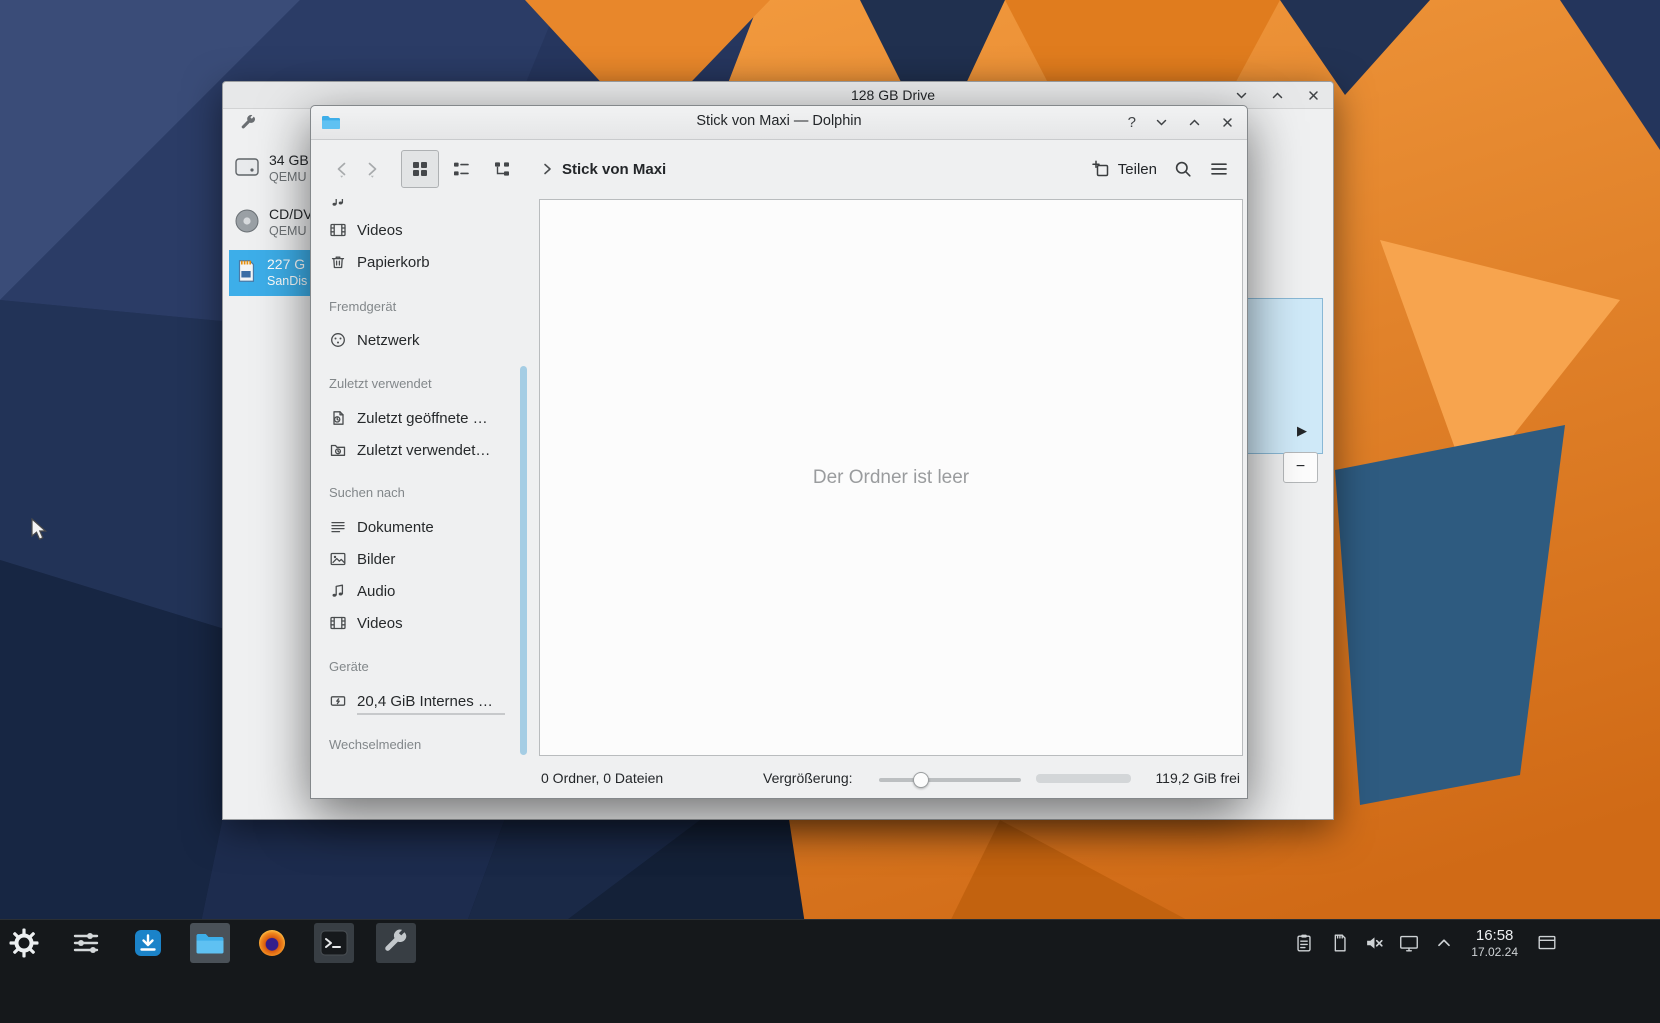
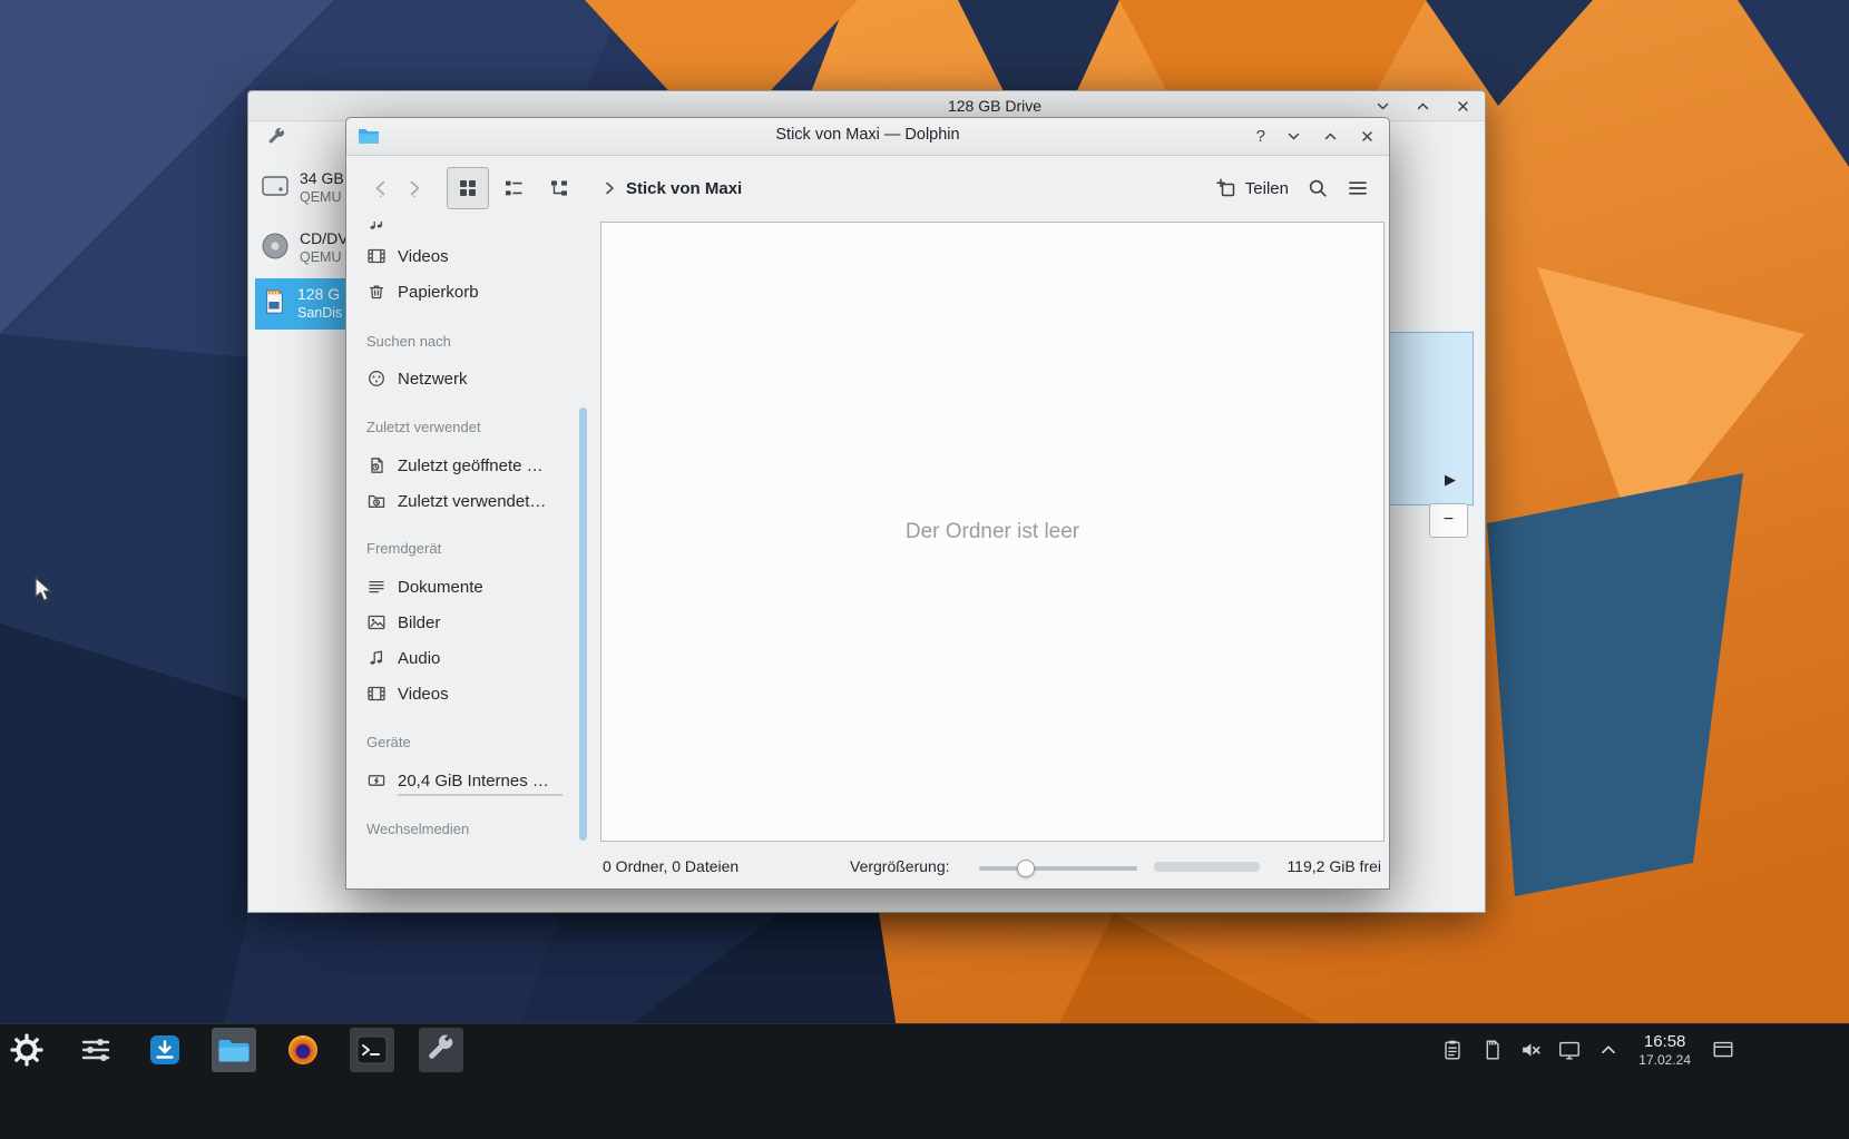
  128 GB Drive
  34 GB
  QEMU
  CD/DV
  QEMU
- 227 G
+ 128 G
  SanDis
  ▶
  −
  Stick von Maxi — Dolphin
  ?
  Stick von Maxi
  Teilen
  Videos
  Papierkorb
- Fremdgerät
+ Suchen nach
  Netzwerk
  Zuletzt verwendet
  Zuletzt geöffnete …
  Zuletzt verwendet…
- Suchen nach
+ Fremdgerät
  Dokumente
  Bilder
  Audio
  Videos
  Geräte
  20,4 GiB Internes …
  Wechselmedien
  Der Ordner ist leer
  0 Ordner, 0 Dateien
  Vergrößerung:
  119,2 GiB frei
  16:58
  17.02.24
